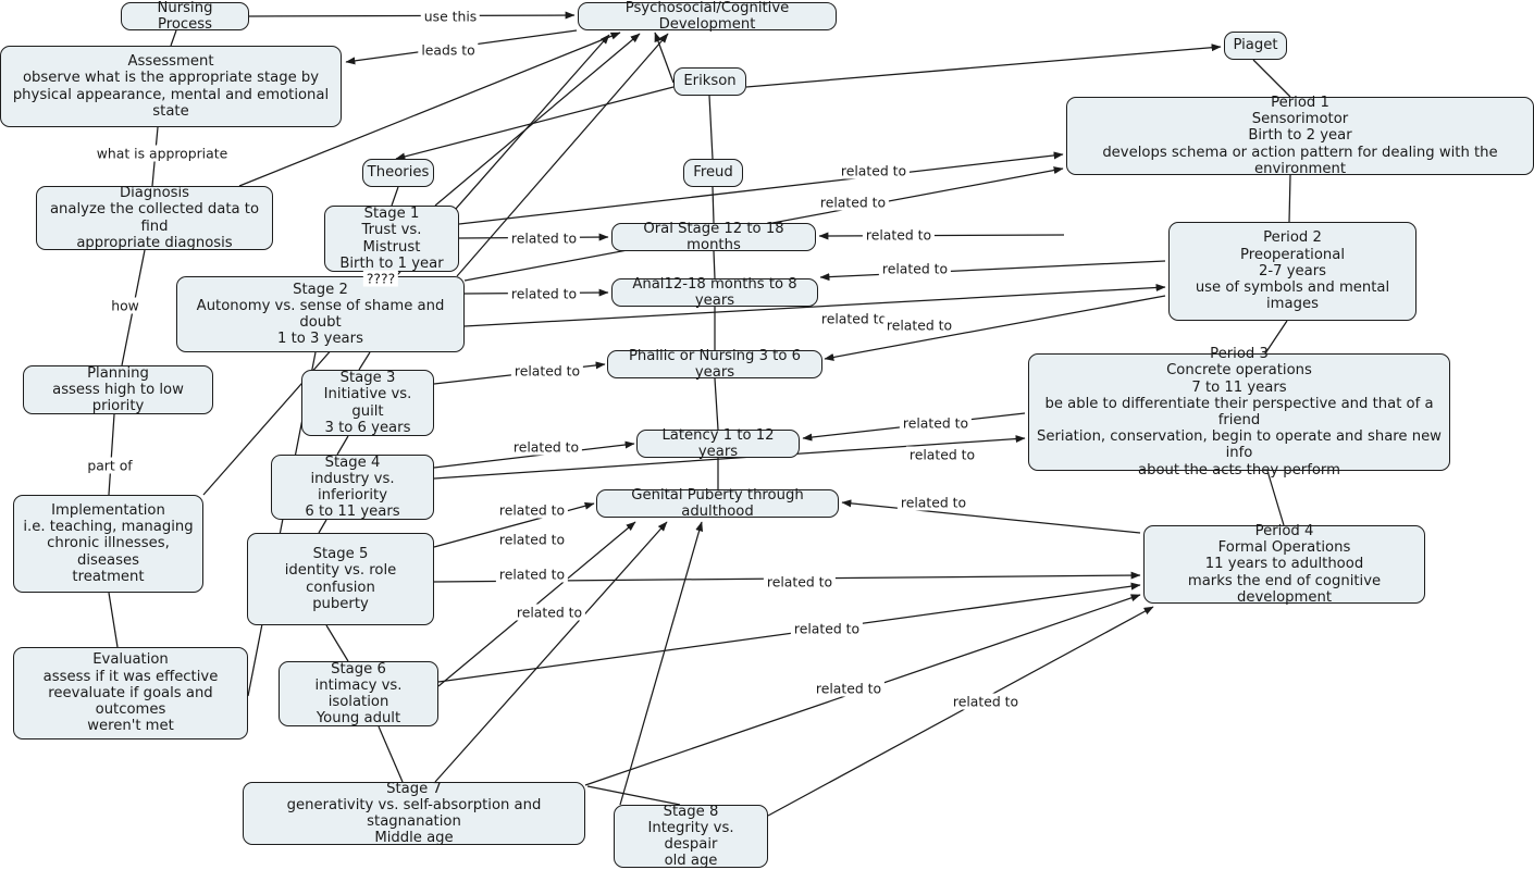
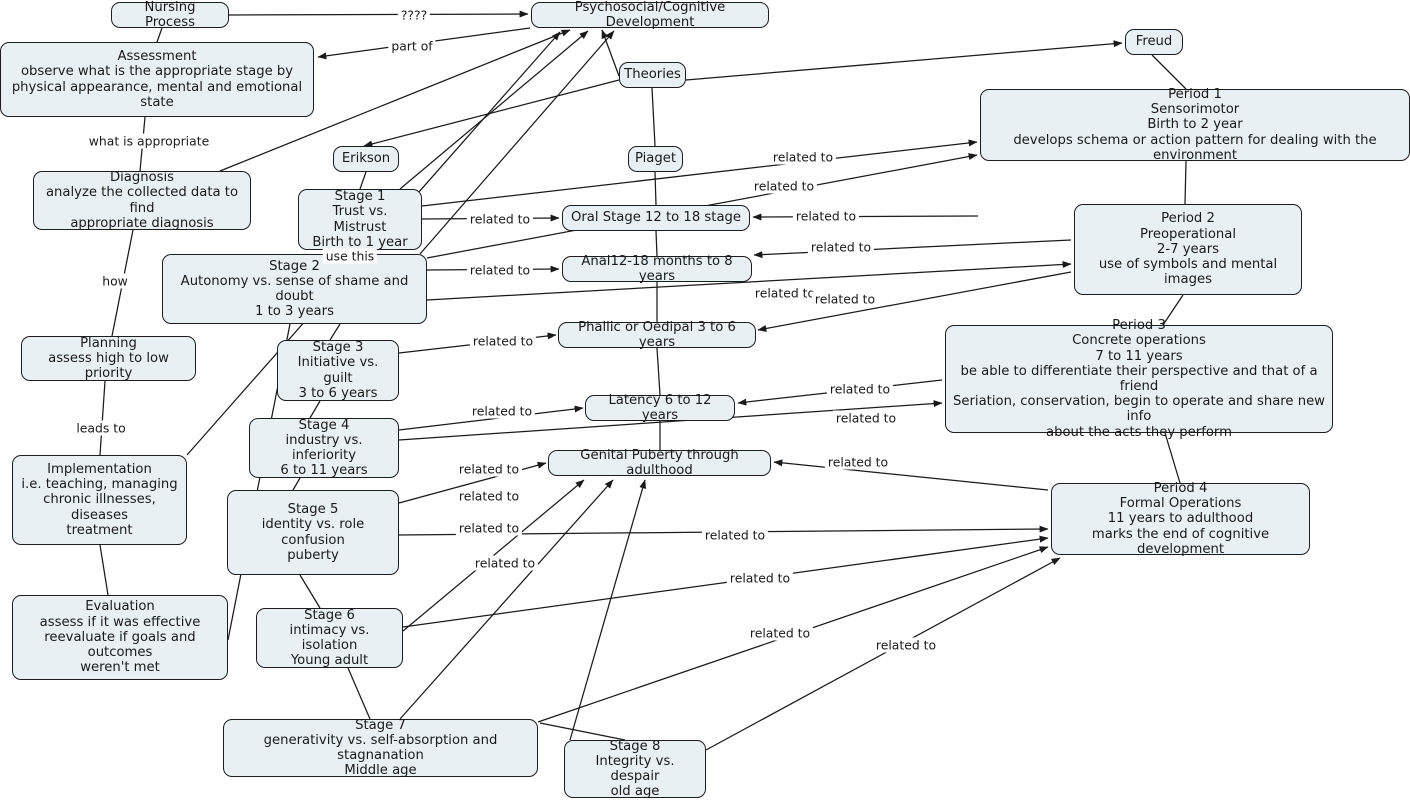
  Nursing Process
  Psychosocial/Cognitive Development
  Assessment
  observe what is the appropriate stage by
  physical appearance, mental and emotional state
- Piaget
+ Freud
- Erikson
+ Theories
  Period 1
  Sensorimotor
  Birth to 2 year
  develops schema or action pattern for dealing with the environment
- Theories
+ Erikson
- Freud
+ Piaget
  Diagnosis
  analyze the collected data to find
  appropriate diagnosis
  Stage 1
  Trust vs. Mistrust
  Birth to 1 year
- Oral Stage 12 to 18 months
+ Oral Stage 12 to 18 stage
  Period 2
  Preoperational
  2-7 years
  use of symbols and mental images
  Stage 2
  Autonomy vs. sense of shame and doubt
  1 to 3 years
  Anal12-18 months to 8 years
- Phallic or Nursing 3 to 6 years
+ Phallic or Oedipal 3 to 6 years
  Planning
  assess high to low priority
  Period 3
  Concrete operations
  7 to 11 years
  be able to differentiate their perspective and that of a friend
  Seriation, conservation, begin to operate and share new info
  about the acts they perform
  Stage 3
  Initiative vs. guilt
  3 to 6 years
- Latency 1 to 12 years
+ Latency 6 to 12 years
  Stage 4
  industry vs. inferiority
  6 to 11 years
  Genital Puberty through adulthood
  Implementation
  i.e. teaching, managing
  chronic illnesses, diseases
  treatment
  Period 4
  Formal Operations
  11 years to adulthood
  marks the end of cognitive development
  Stage 5
  identity vs. role confusion
  puberty
  Evaluation
  assess if it was effective
  reevaluate if goals and outcomes
  weren't met
  Stage 6
  intimacy vs. isolation
  Young adult
  Stage 7
  generativity vs. self-absorption and stagnanation
  Middle age
  Stage 8
  Integrity vs. despair
  old age
- use this
+ ????
- leads to
+ part of
  what is appropriate
  how
- part of
+ leads to
- ????
+ use this
  related to
  related to
  related to
  related to
  related to
  related to
  related to
  related to
  related to
  related to
  related to
  related to
  related t
  related to
  related to
  related to
  related to
  related to
  related to
  related to
  related to
